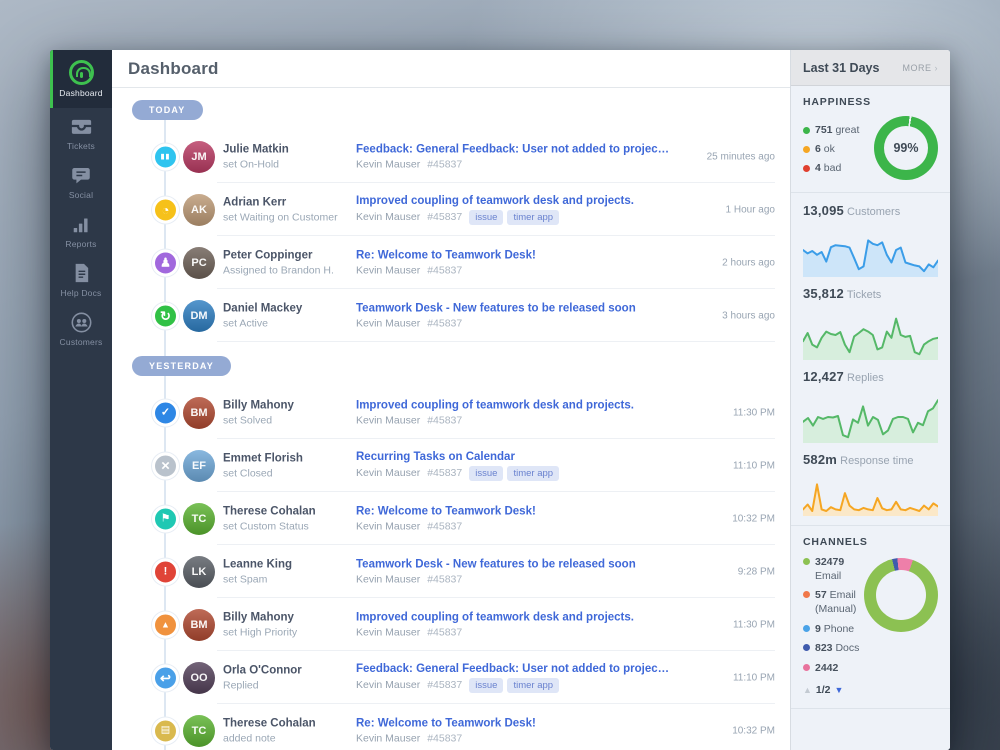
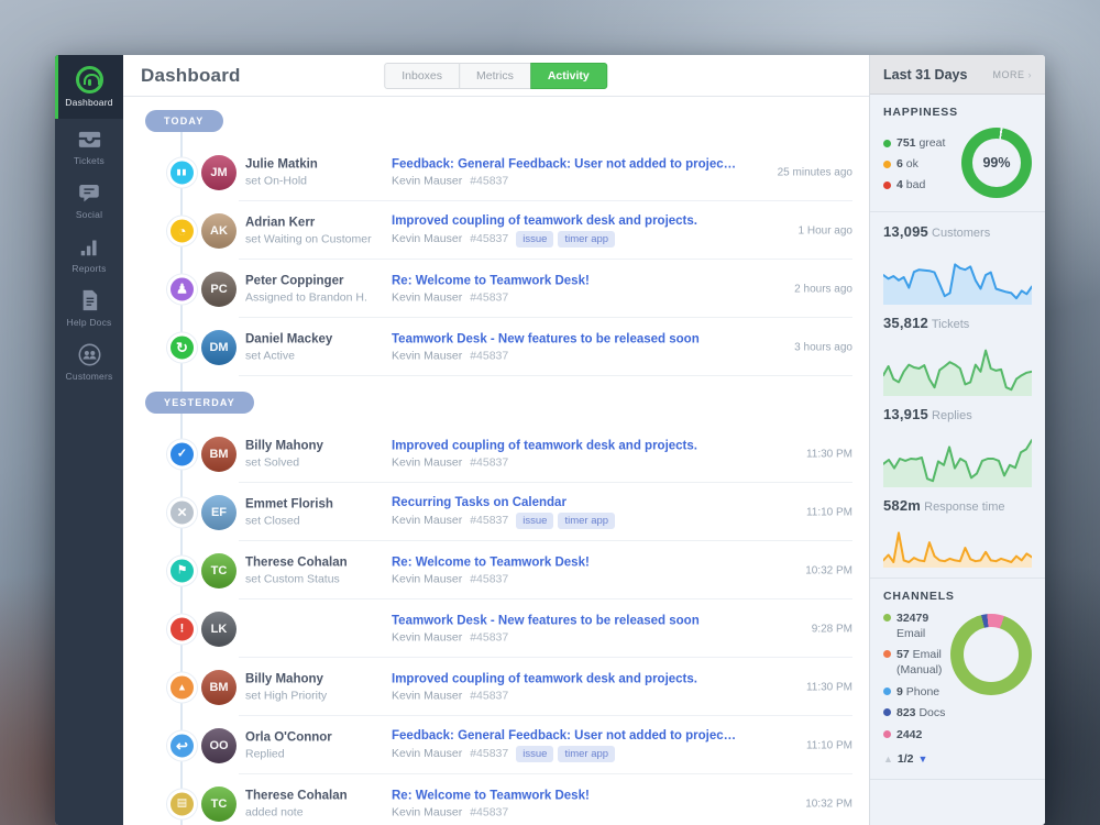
  Dashboard
  Tickets
  Social
  Reports
  Help Docs
  Customers
  Dashboard
+ Inboxes
+ Metrics
+ Activity
  TODAY
  JM
  Julie Matkin
  set On-Hold
  Feedback: General Feedback: User not added to project w
  Kevin Mauser
  #45837
  25 minutes ago
  ◔
  AK
  Adrian Kerr
  set Waiting on Customer
  Improved coupling of teamwork desk and projects.
  Kevin Mauser
  #45837
  issue
  timer app
  1 Hour ago
  ♟
  PC
  Peter Coppinger
  Assigned to Brandon H.
  Re: Welcome to Teamwork Desk!
  Kevin Mauser
  #45837
  2 hours ago
  ↻
  DM
  Daniel Mackey
  set Active
  Teamwork Desk - New features to be released soon
  Kevin Mauser
  #45837
  3 hours ago
  YESTERDAY
  ✓
  BM
  Billy Mahony
  set Solved
  Improved coupling of teamwork desk and projects.
  Kevin Mauser
  #45837
  11:30 PM
  ×
  EF
  Emmet Florish
  set Closed
  Recurring Tasks on Calendar
  Kevin Mauser
  #45837
  issue
  timer app
  11:10 PM
  ⚑
  TC
  Therese Cohalan
  set Custom Status
  Re: Welcome to Teamwork Desk!
  Kevin Mauser
  #45837
  10:32 PM
  !
  LK
- Leanne King
- set Spam
  Teamwork Desk - New features to be released soon
  Kevin Mauser
  #45837
  9:28 PM
  ▲
  BM
  Billy Mahony
  set High Priority
  Improved coupling of teamwork desk and projects.
  Kevin Mauser
  #45837
  11:30 PM
  ↩
  OO
  Orla O'Connor
  Replied
  Feedback: General Feedback: User not added to project w
  Kevin Mauser
  #45837
  issue
  timer app
  11:10 PM
  ▤
  TC
  Therese Cohalan
  added note
  Re: Welcome to Teamwork Desk!
  Kevin Mauser
  #45837
  10:32 PM
  Last 31 Days
  MORE ›
  HAPPINESS
  751 great
  6 ok
  4 bad
  99%
  13,095 Customers
  35,812 Tickets
- 12,427 Replies
+ 13,915 Replies
  582m Response time
  CHANNELS
  32479 Email
  57 Email (Manual)
  9 Phone
  823 Docs
  2442
  ▲
  1/2
  ▼
